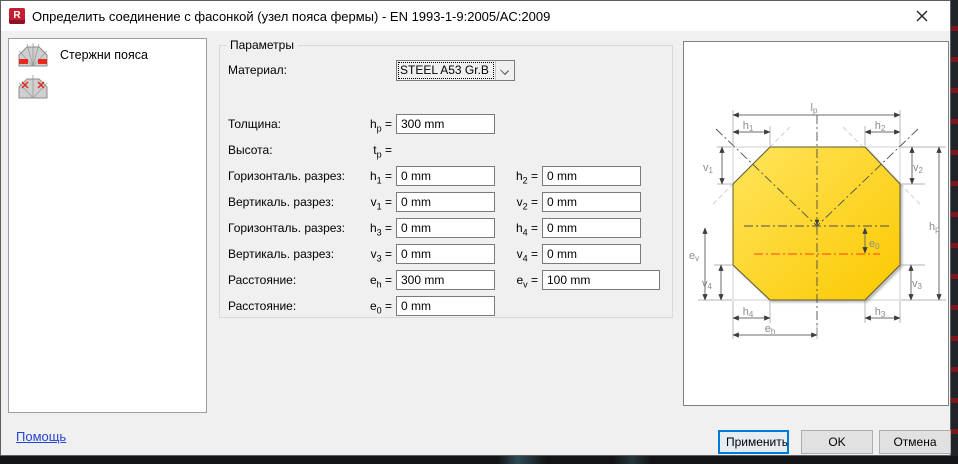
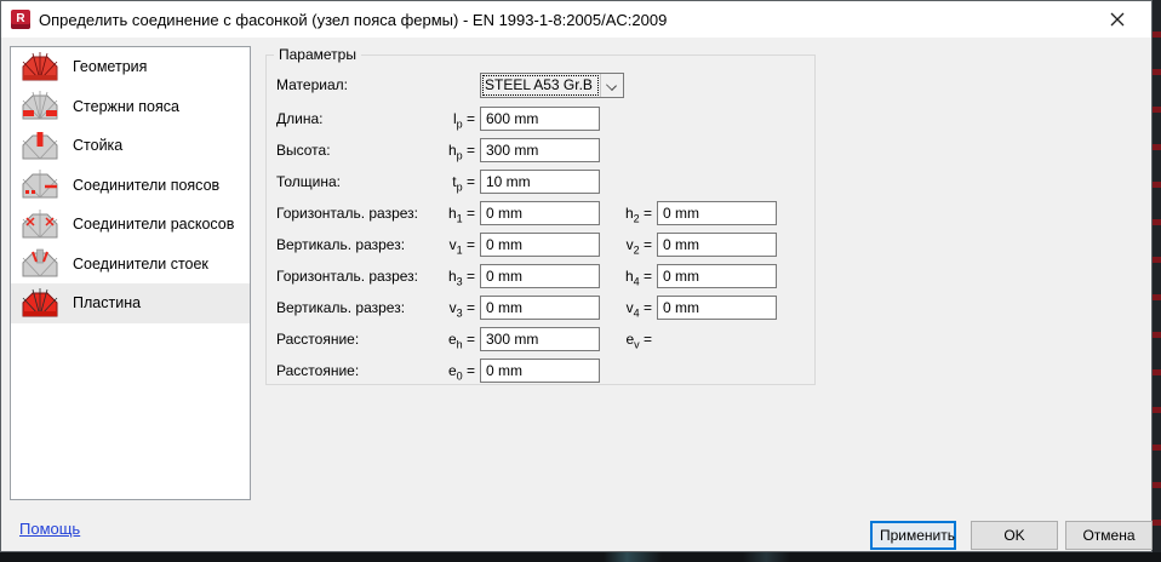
  R
- Определить соединение с фасонкой (узел пояса фермы) - EN 1993-1-9:2005/AC:2009
+ Определить соединение с фасонкой (узел пояса фермы) - EN 1993-1-8:2005/AC:2009
+ Геометрия
  Стержни пояса
+ Стойка
+ Соединители поясов
+ Соединители раскосов
+ Соединители стоек
+ Пластина
  Параметры
  Материал:
  STEEL A53 Gr.B
+ Длина:
+ lp =
+ 600 mm
- Толщина:
+ Высота:
  hp =
  300 mm
- Высота:
+ Толщина:
  tp =
+ 10 mm
  Горизонталь. разрез:
  h1 =
  0 mm
  h2 =
  0 mm
  Вертикаль. разрез:
  v1 =
  0 mm
  v2 =
  0 mm
  Горизонталь. разрез:
  h3 =
  0 mm
  h4 =
  0 mm
  Вертикаль. разрез:
  v3 =
  0 mm
  v4 =
  0 mm
  Расстояние:
  eh =
  300 mm
  ev =
- 100 mm
  Расстояние:
  e0 =
  0 mm
- lp
- h1
- h2
- v1
- v2
- hp
- ev
- e0
- v4
- v3
- h4
- h3
- eh
  Помощь
  Применить
  OK
  Отмена
